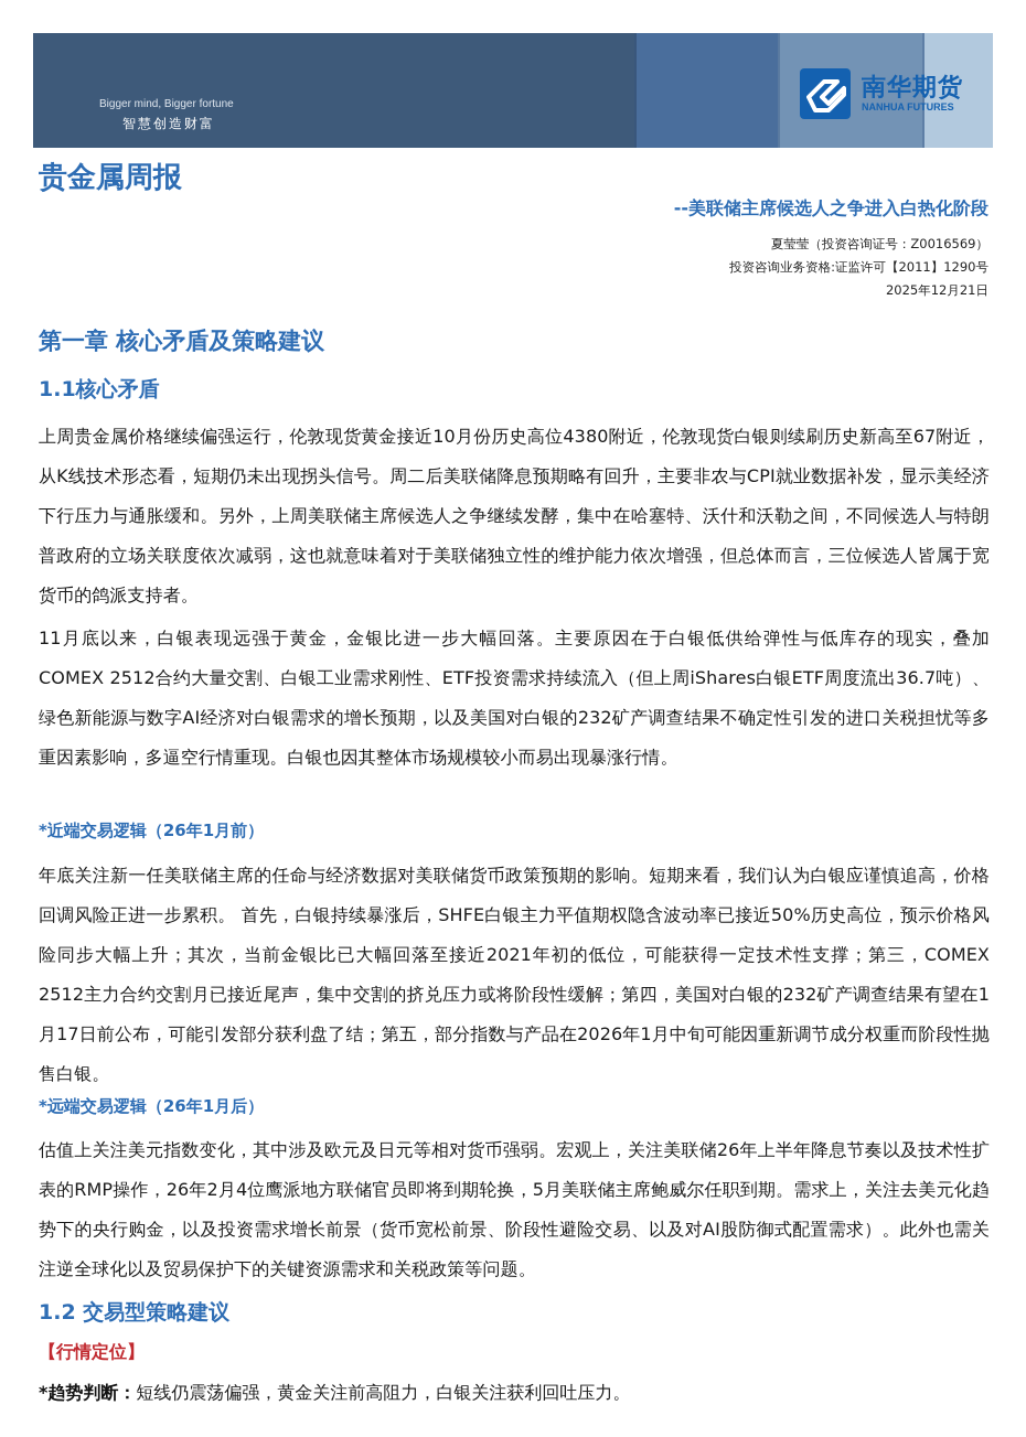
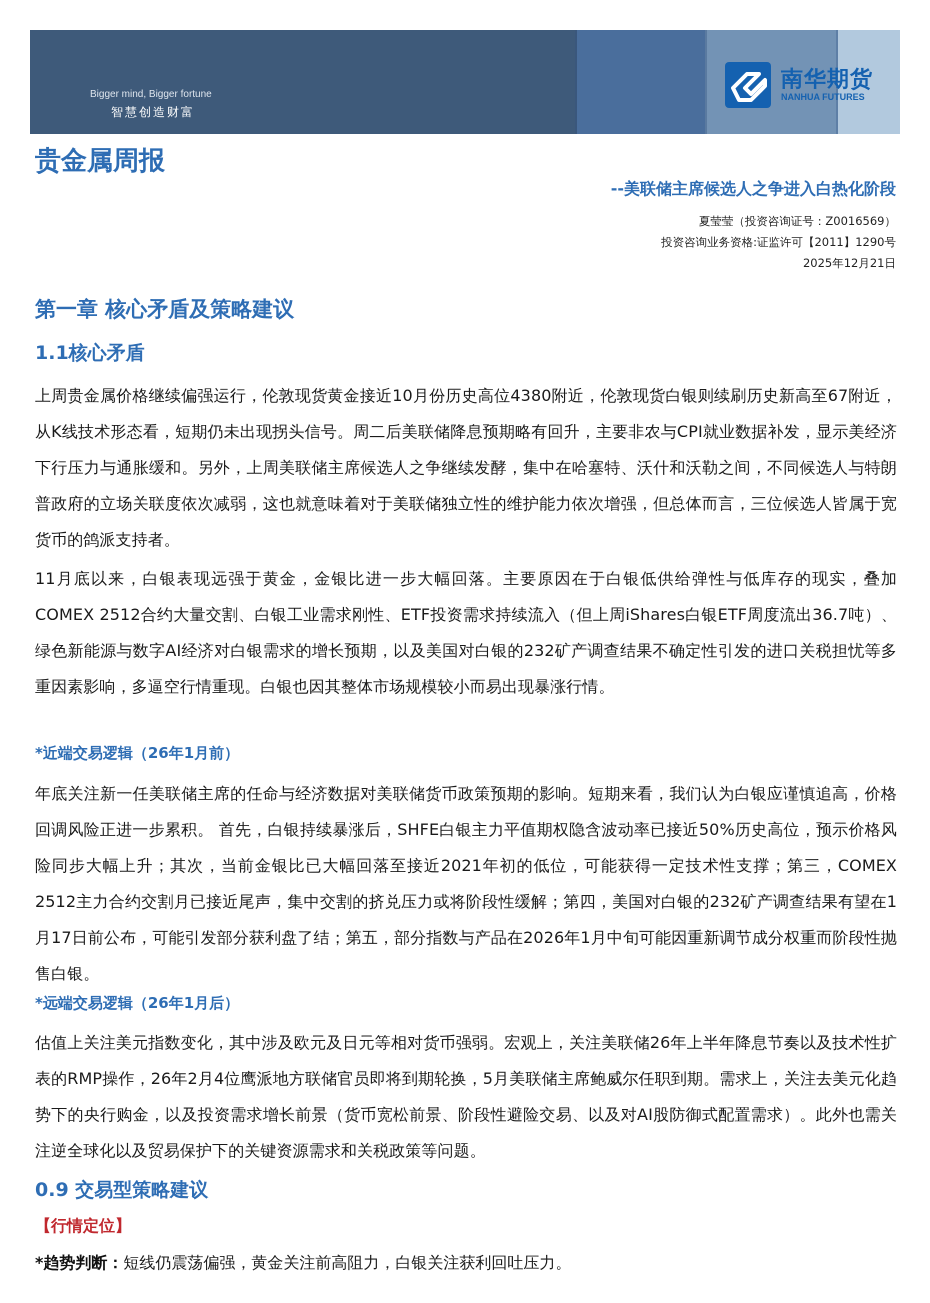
  Bigger mind, Bigger fortune
  智慧创造财富
  南华期货
  NANHUA FUTURES
  贵金属周报
  --美联储主席候选人之争进入白热化阶段
  夏莹莹（投资咨询证号：Z0016569）
  投资咨询业务资格:证监许可【2011】1290号
  2025年12月21日
  第一章 核心矛盾及策略建议
  1.1核心矛盾
  上周贵金属价格继续偏强运行，伦敦现货黄金接近10月份历史高位4380附近，伦敦现货白银则续刷历史新高至67附近，从K线技术形态看，短期仍未出现拐头信号。周二后美联储降息预期略有回升，主要非农与CPI就业数据补发，显示美经济下行压力与通胀缓和。另外，上周美联储主席候选人之争继续发酵，集中在哈塞特、沃什和沃勒之间，不同候选人与特朗普政府的立场关联度依次减弱，这也就意味着对于美联储独立性的维护能力依次增强，但总体而言，三位候选人皆属于宽货币的鸽派支持者。
  11月底以来，白银表现远强于黄金，金银比进一步大幅回落。主要原因在于白银低供给弹性与低库存的现实，叠加COMEX 2512合约大量交割、白银工业需求刚性、ETF投资需求持续流入（但上周iShares白银ETF周度流出36.7吨）、绿色新能源与数字AI经济对白银需求的增长预期，以及美国对白银的232矿产调查结果不确定性引发的进口关税担忧等多重因素影响，多逼空行情重现。白银也因其整体市场规模较小而易出现暴涨行情。
  *近端交易逻辑（26年1月前）
  年底关注新一任美联储主席的任命与经济数据对美联储货币政策预期的影响。短期来看，我们认为白银应谨慎追高，价格回调风险正进一步累积。 首先，白银持续暴涨后，SHFE白银主力平值期权隐含波动率已接近50%历史高位，预示价格风险同步大幅上升；其次，当前金银比已大幅回落至接近2021年初的低位，可能获得一定技术性支撑；第三，COMEX 2512主力合约交割月已接近尾声，集中交割的挤兑压力或将阶段性缓解；第四，美国对白银的232矿产调查结果有望在1月17日前公布，可能引发部分获利盘了结；第五，部分指数与产品在2026年1月中旬可能因重新调节成分权重而阶段性抛售白银。
  *远端交易逻辑（26年1月后）
  估值上关注美元指数变化，其中涉及欧元及日元等相对货币强弱。宏观上，关注美联储26年上半年降息节奏以及技术性扩表的RMP操作，26年2月4位鹰派地方联储官员即将到期轮换，5月美联储主席鲍威尔任职到期。需求上，关注去美元化趋势下的央行购金，以及投资需求增长前景（货币宽松前景、阶段性避险交易、以及对AI股防御式配置需求）。此外也需关注逆全球化以及贸易保护下的关键资源需求和关税政策等问题。
- 1.2 交易型策略建议
+ 0.9 交易型策略建议
  【行情定位】
  *趋势判断：短线仍震荡偏强，黄金关注前高阻力，白银关注获利回吐压力。
